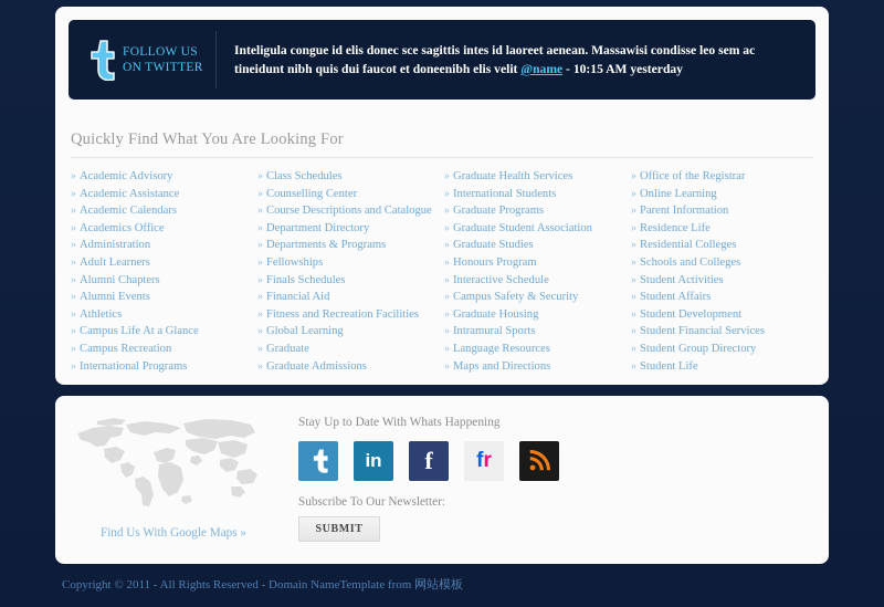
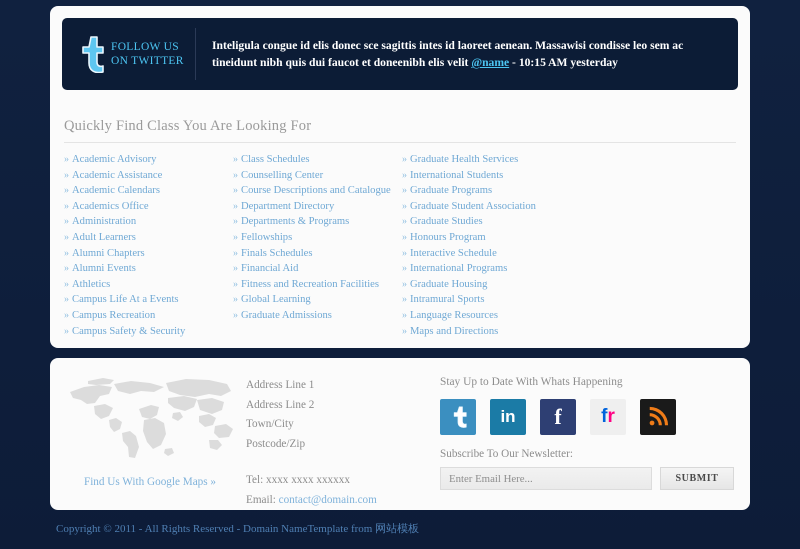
  FOLLOW US
  ON TWITTER
  Inteligula congue id elis donec sce sagittis intes id laoreet aenean. Massawisi condisse leo sem ac tineidunt nibh quis dui faucot et doneenibh elis velit @name - 10:15 AM yesterday
- Quickly Find What You Are Looking For
+ Quickly Find Class You Are Looking For
  » Academic Advisory
  » Academic Assistance
  » Academic Calendars
  » Academics Office
  » Administration
  » Adult Learners
  » Alumni Chapters
  » Alumni Events
  » Athletics
- » Campus Life At a Glance
+ » Campus Life At a Events
  » Campus Recreation
- » International Programs
+ » Campus Safety & Security
  » Class Schedules
  » Counselling Center
  » Course Descriptions and Catalogue
  » Department Directory
  » Departments & Programs
  » Fellowships
  » Finals Schedules
  » Financial Aid
  » Fitness and Recreation Facilities
  » Global Learning
- » Graduate
  » Graduate Admissions
  » Graduate Health Services
  » International Students
  » Graduate Programs
  » Graduate Student Association
  » Graduate Studies
  » Honours Program
  » Interactive Schedule
- » Campus Safety & Security
+ » International Programs
  » Graduate Housing
  » Intramural Sports
  » Language Resources
  » Maps and Directions
- » Office of the Registrar
- » Online Learning
- » Parent Information
- » Residence Life
- » Residential Colleges
- » Schools and Colleges
- » Student Activities
- » Student Affairs
- » Student Development
- » Student Financial Services
- » Student Group Directory
- » Student Life
  Find Us With Google Maps »
+ Address Line 1
+ Address Line 2
+ Town/City
+ Postcode/Zip
+ Tel: xxxx xxxx xxxxxx
+ Email: contact@domain.com
  Stay Up to Date With Whats Happening
  in
  f
  fr
  Subscribe To Our Newsletter:
+ Enter Email Here...
  SUBMIT
  Copyright © 2011 - All Rights Reserved - Domain NameTemplate from 网站模板
